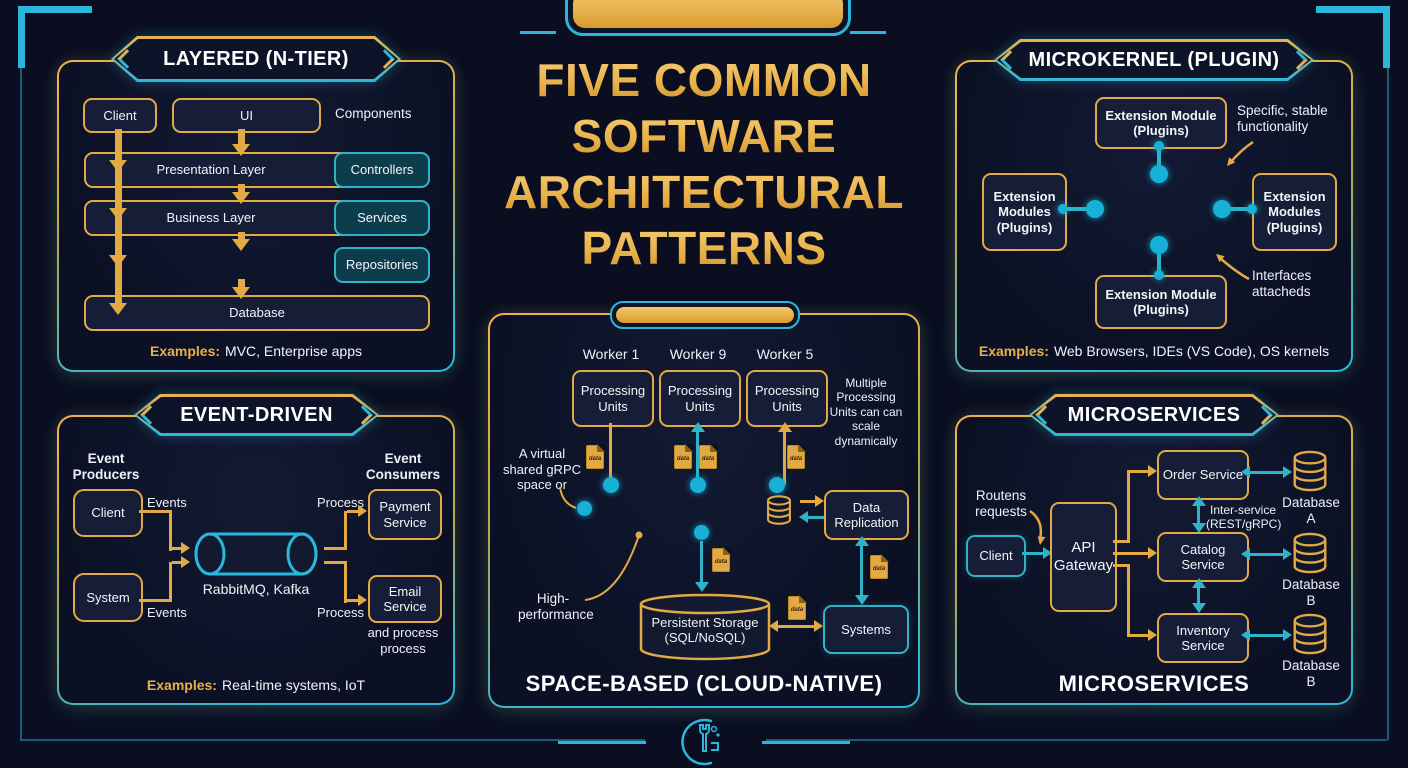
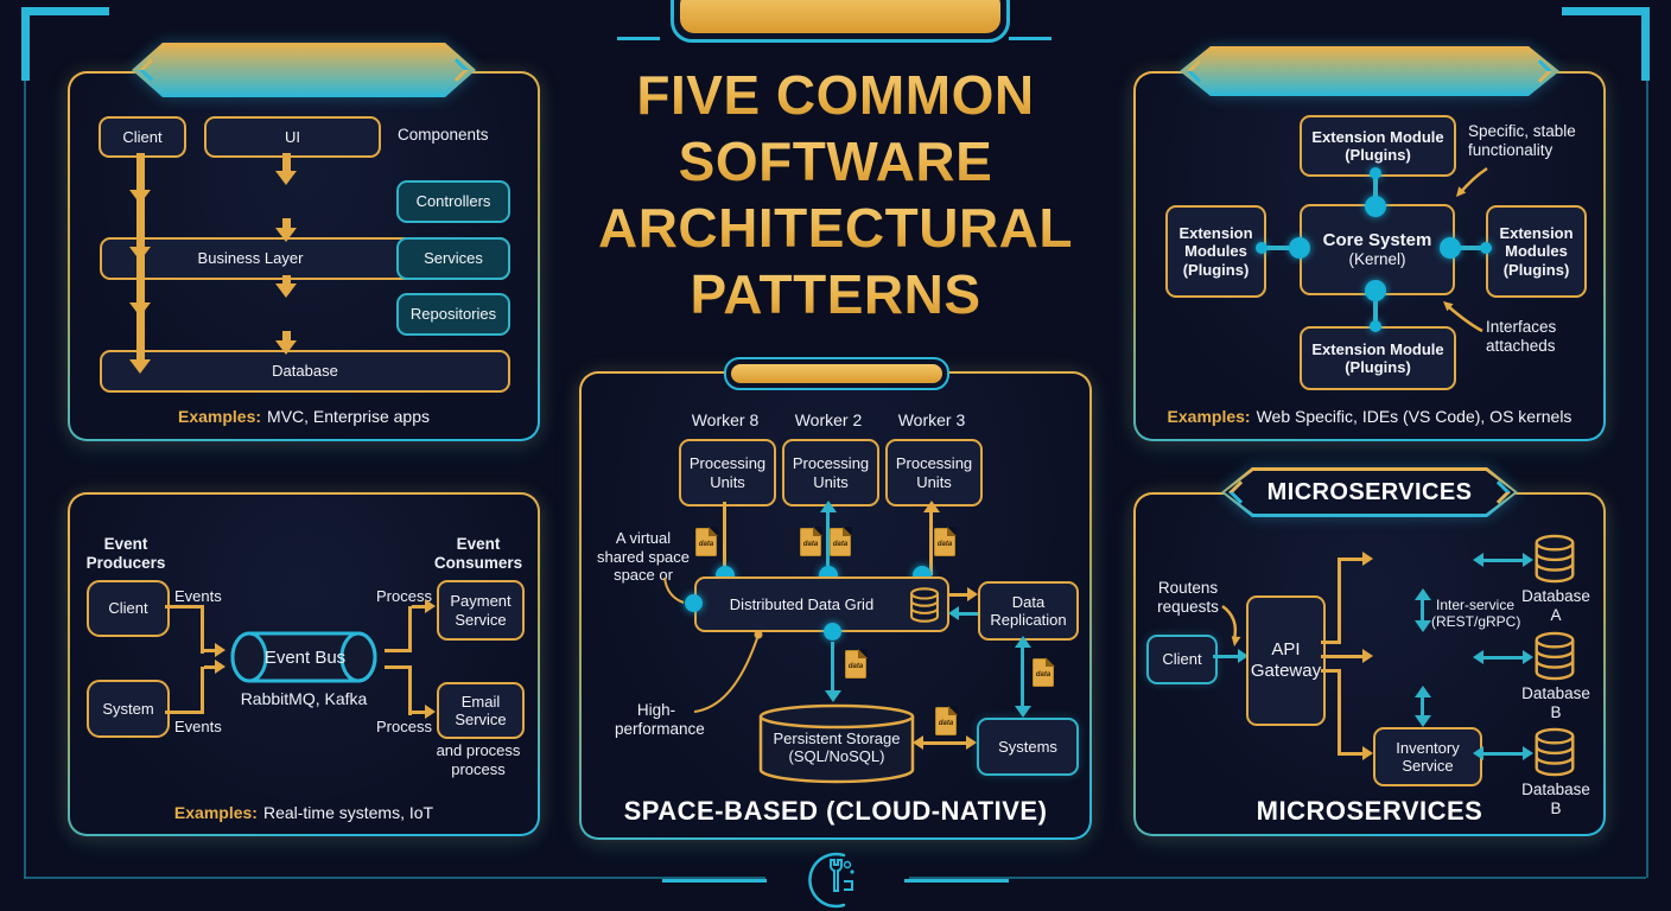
  FIVE COMMON
  SOFTWARE
  ARCHITECTURAL
  PATTERNS
- LAYERED (N-TIER)
  Client
  UI
  Components
- Presentation Layer
  Controllers
  Business Layer
  Services
  Repositories
  Database
  Examples: MVC, Enterprise apps
- EVENT-DRIVEN
  Event Producers
  Event Consumers
  Client
  System
  Events
  Events
+ Event Bus
  RabbitMQ, Kafka
  Process
  Process
  Payment Service
  Email Service
  and process process
  Examples: Real-time systems, IoT
- Worker 1
+ Worker 8
- Worker 9
+ Worker 2
- Worker 5
+ Worker 3
  Processing Units
  Processing Units
  Processing Units
- Multiple Processing Units can can scale dynamically
- A virtual shared gRPC space or
+ A virtual shared space space or
+ Distributed Data Grid
  Data Replication
  High-performanc
  Persistent Storage
  (SQL/NoSQL)
  Systems
  SPACE-BASED (CLOUD-NATIVE)
- MICROKERNEL (PLUGIN)
  Extension Module
  (Plugins)
  Specific, stable functionality
  Extension Modules
  (Plugins)
+ Core System
+ (Kernel)
  Extension Modules
  (Plugins)
  Extension Module
  (Plugins)
  Interfaces attacheds
- Examples: Web Browsers, IDEs (VS Code), OS kernels
+ Examples: Web Specific, IDEs (VS Code), OS kernels
  MICROSERVICES
  Routens requests
  Client
  API Gateway
- Order Service
- Catalog Service
  Inventory Service
  Inter-service (REST/gRPC)
  Database A
  Database B
  Database B
  MICROSERVICES
